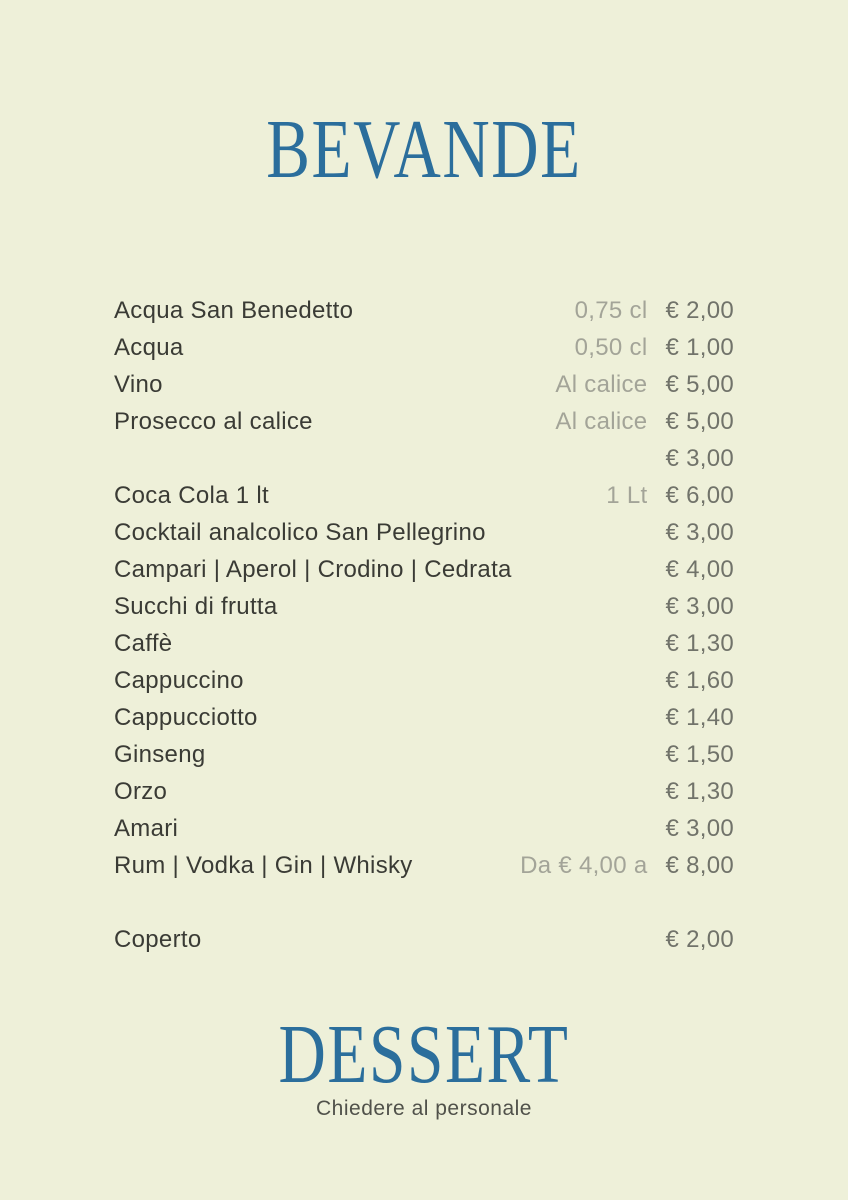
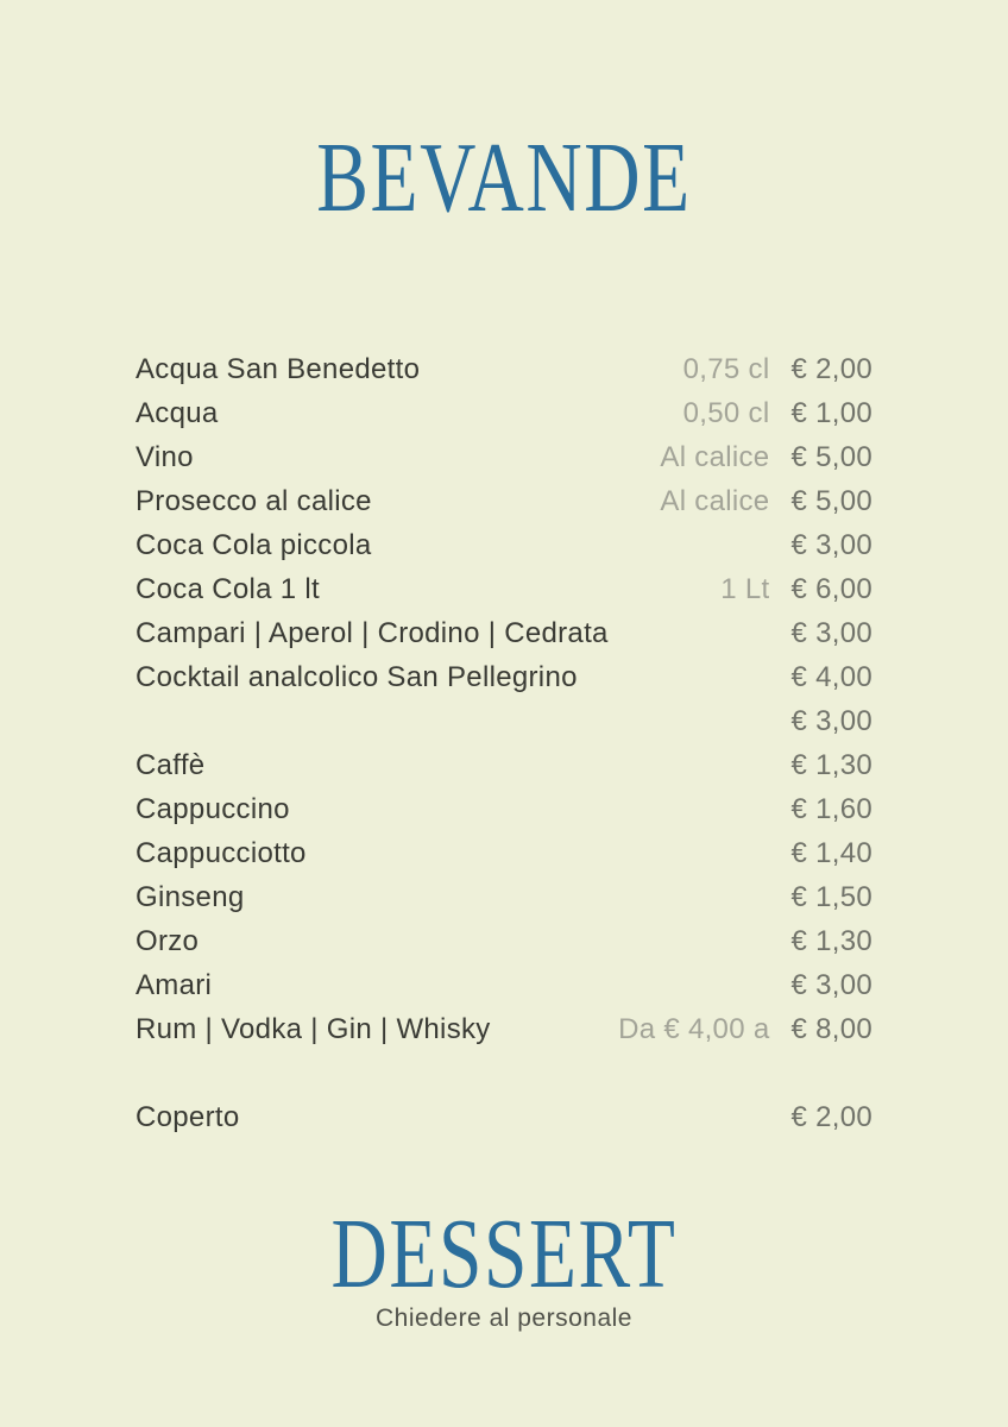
  BEVANDE
  Acqua San Benedetto
  0,75 cl
  € 2,00
  Acqua
  0,50 cl
  € 1,00
  Vino
  Al calice
  € 5,00
  Prosecco al calice
  Al calice
  € 5,00
+ Coca Cola piccola
  € 3,00
  Coca Cola 1 lt
  1 Lt
  € 6,00
- Cocktail analcolico San Pellegrino
+ Campari | Aperol | Crodino | Cedrata
  € 3,00
- Campari | Aperol | Crodino | Cedrata
+ Cocktail analcolico San Pellegrino
  € 4,00
- Succhi di frutta
  € 3,00
  Caffè
  € 1,30
  Cappuccino
  € 1,60
  Cappucciotto
  € 1,40
  Ginseng
  € 1,50
  Orzo
  € 1,30
  Amari
  € 3,00
  Rum | Vodka | Gin | Whisky
  Da € 4,00 a
  € 8,00
  Coperto
  € 2,00
  DESSERT
  Chiedere al personale
